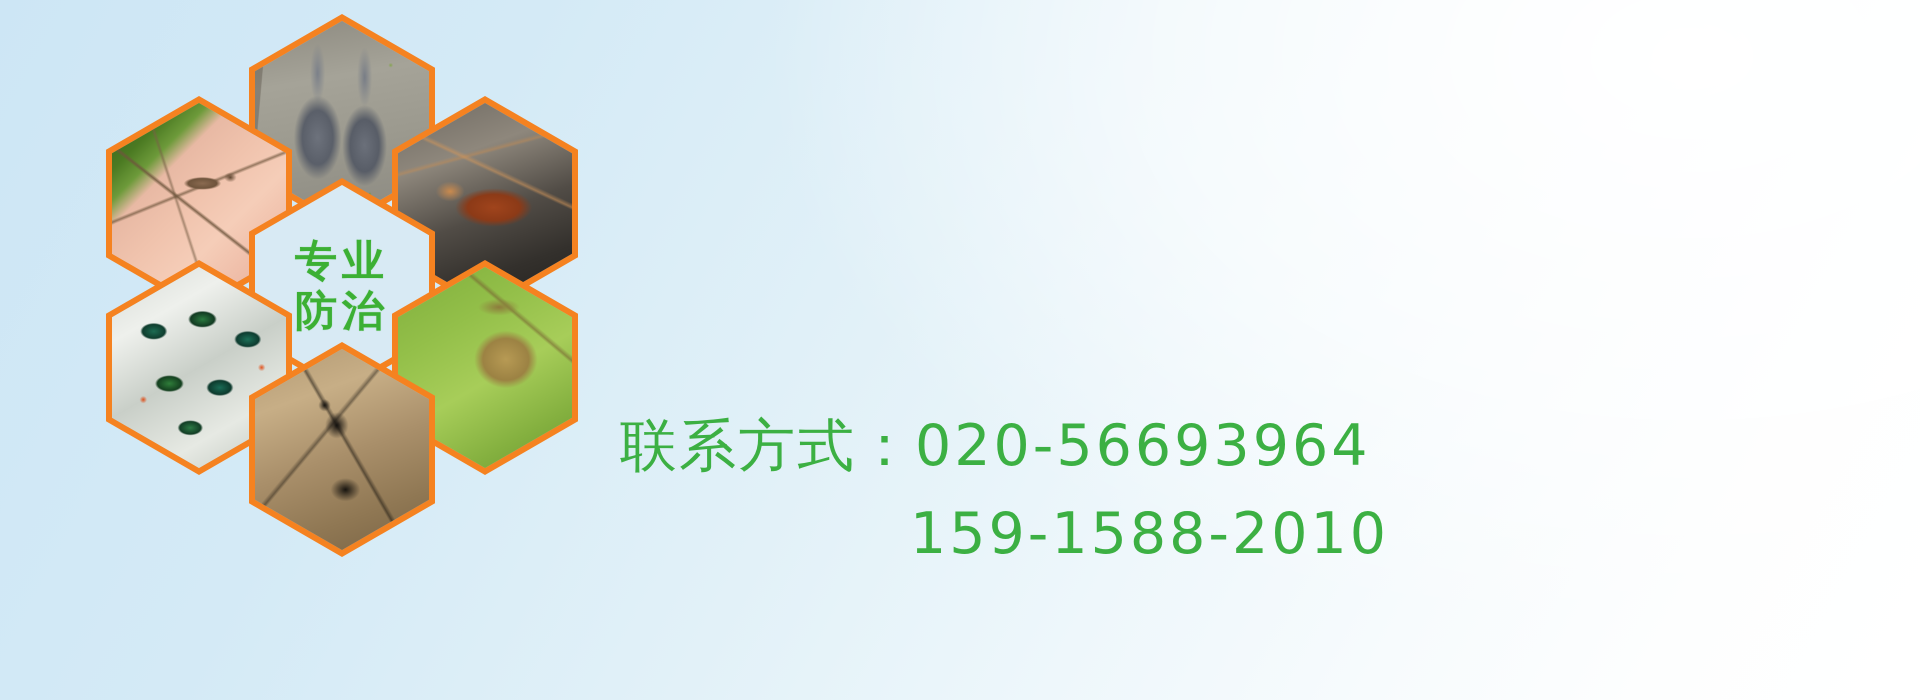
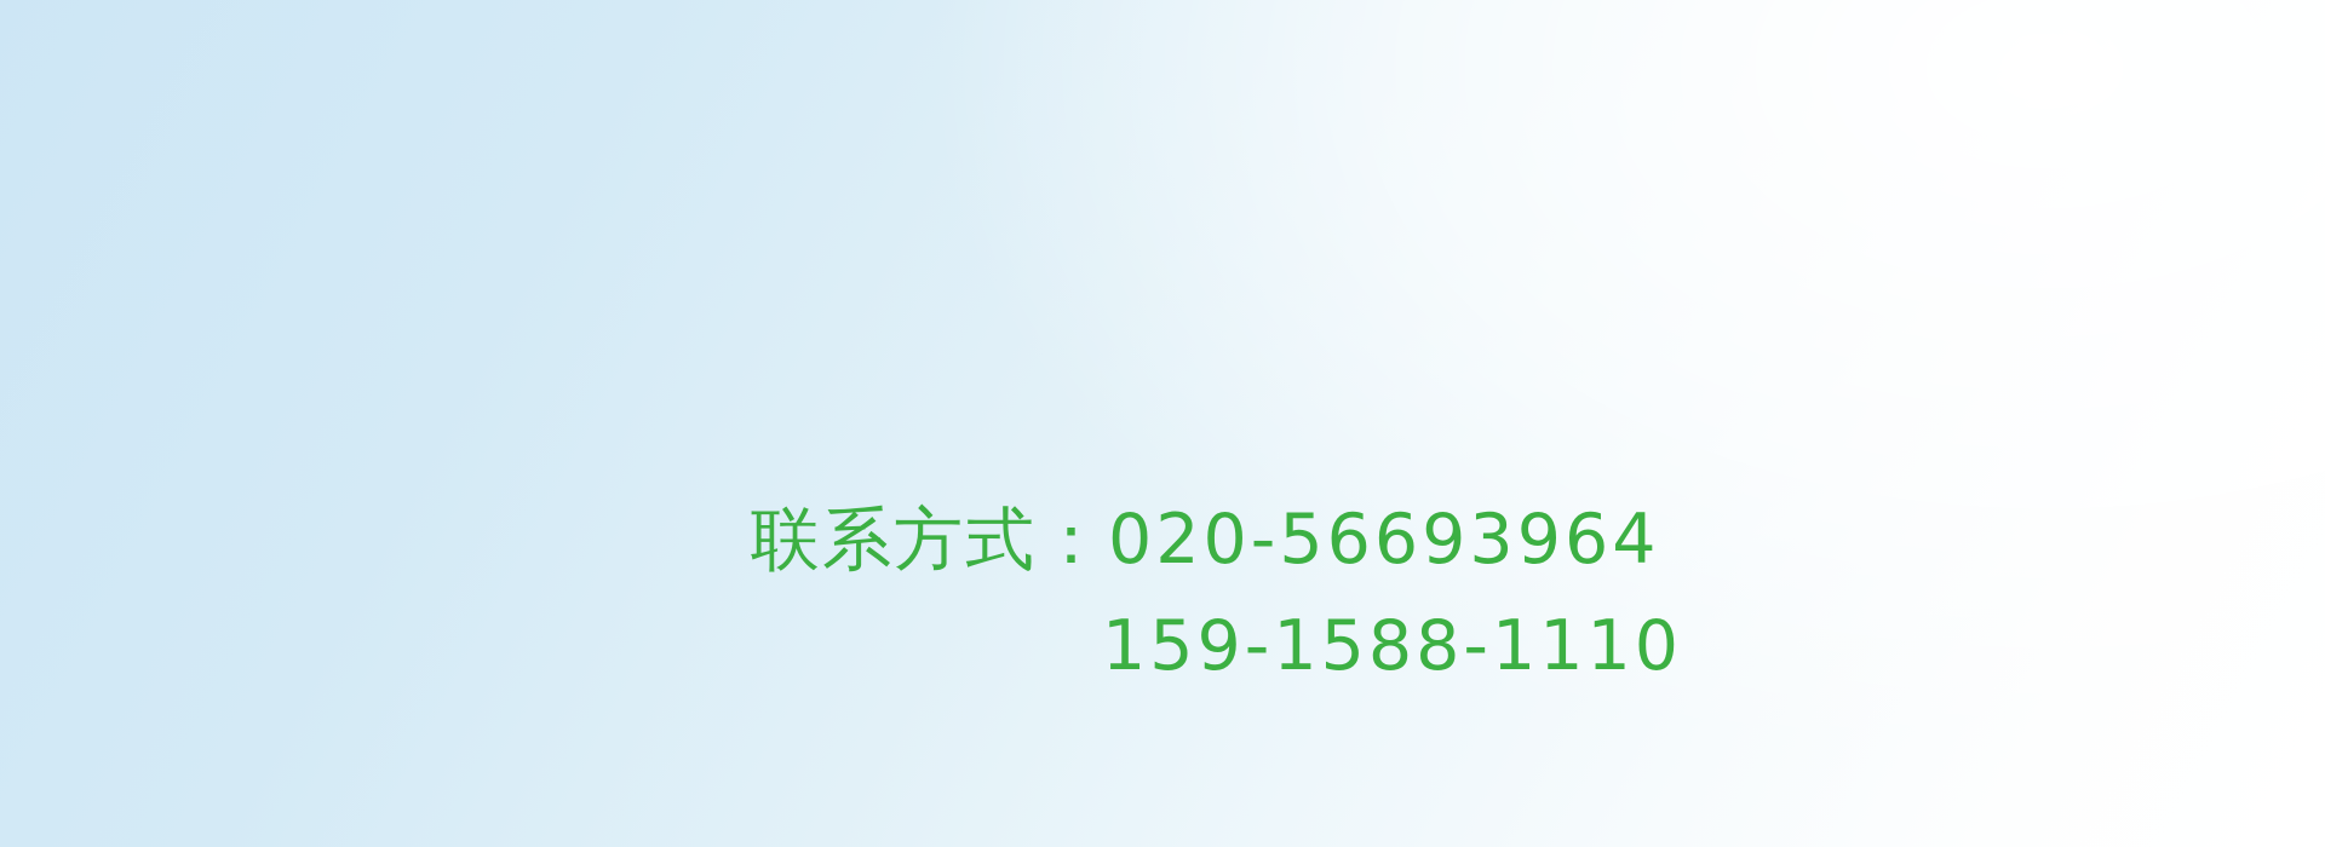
- 专业
- 防治
  联系方式：020-56693964
- 159-1588-2010
+ 159-1588-1110
